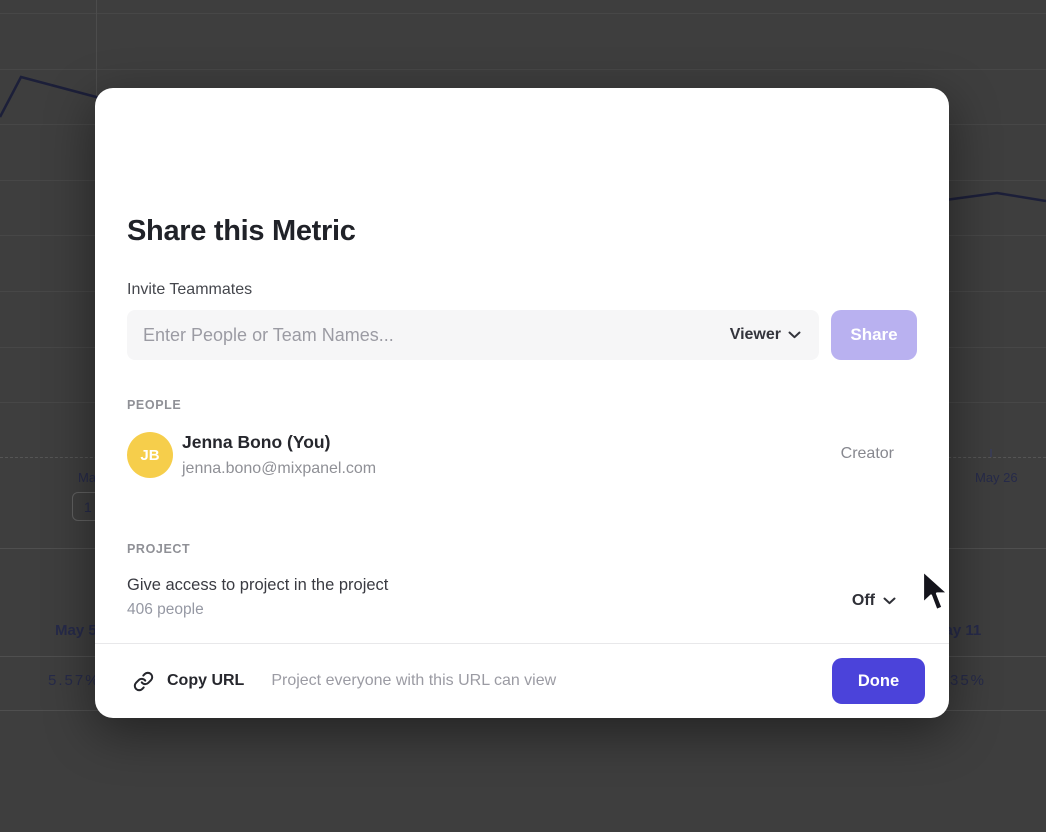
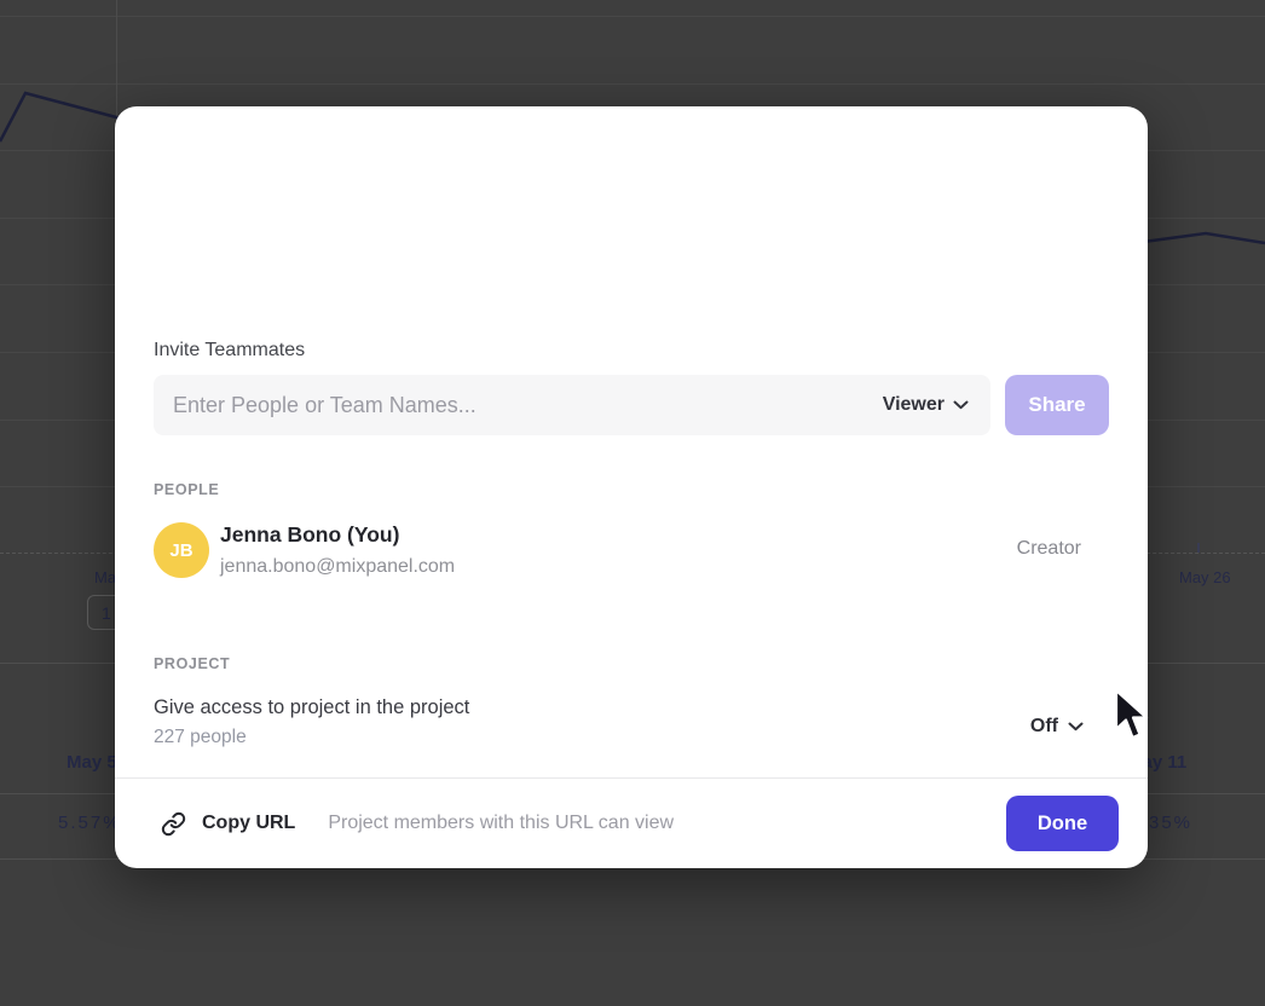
  May 26
  May 5
  5.57%
  35%
- Share this Metric
  Invite Teammates
  Enter People or Team Names...
  Viewer
  Share
  PEOPLE
  JB
  Jenna Bono (You)
  jenna.bono@mixpanel.com
  Creator
  PROJECT
  Give access to project in the project
- 406 people
+ 227 people
  Off
  Copy URL
- Project everyone with this URL can view
+ Project members with this URL can view
  Done
